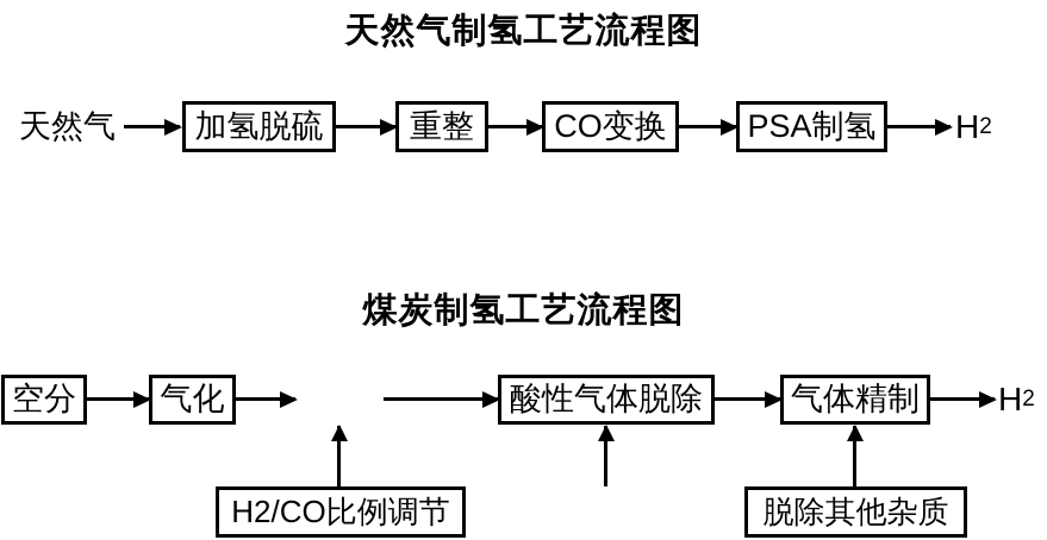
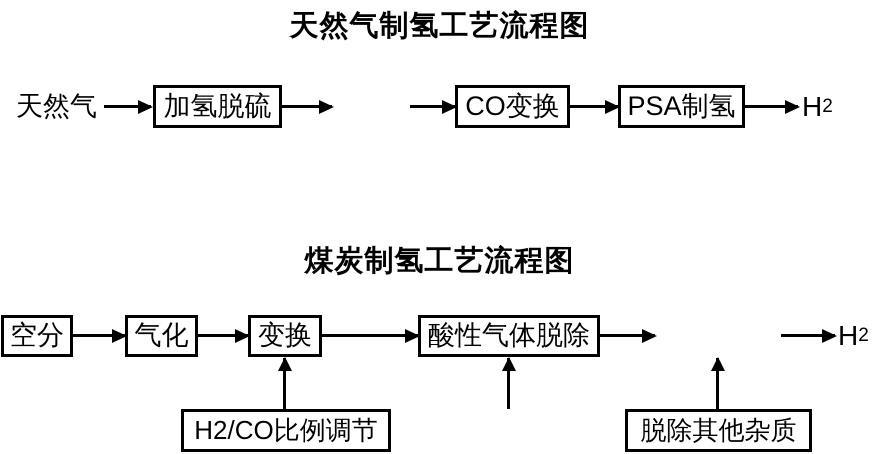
  天然气制氢工艺流程图
  天然气
  加氢脱硫
- 重整
  CO变换
  PSA制氢
  H
  2
  煤炭制氢工艺流程图
  空分
  气化
+ 变换
  酸性气体脱除
- 气体精制
  H
  2
  H2/CO比例调节
  脱除其他杂质
